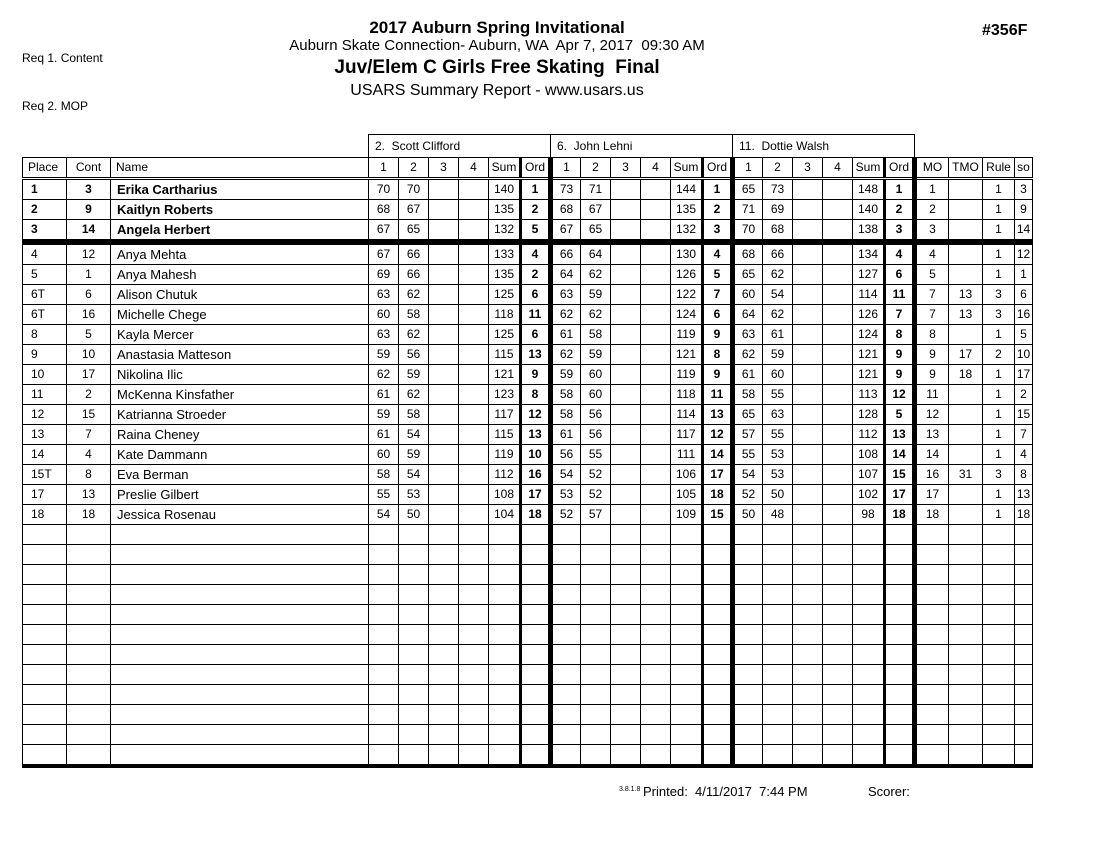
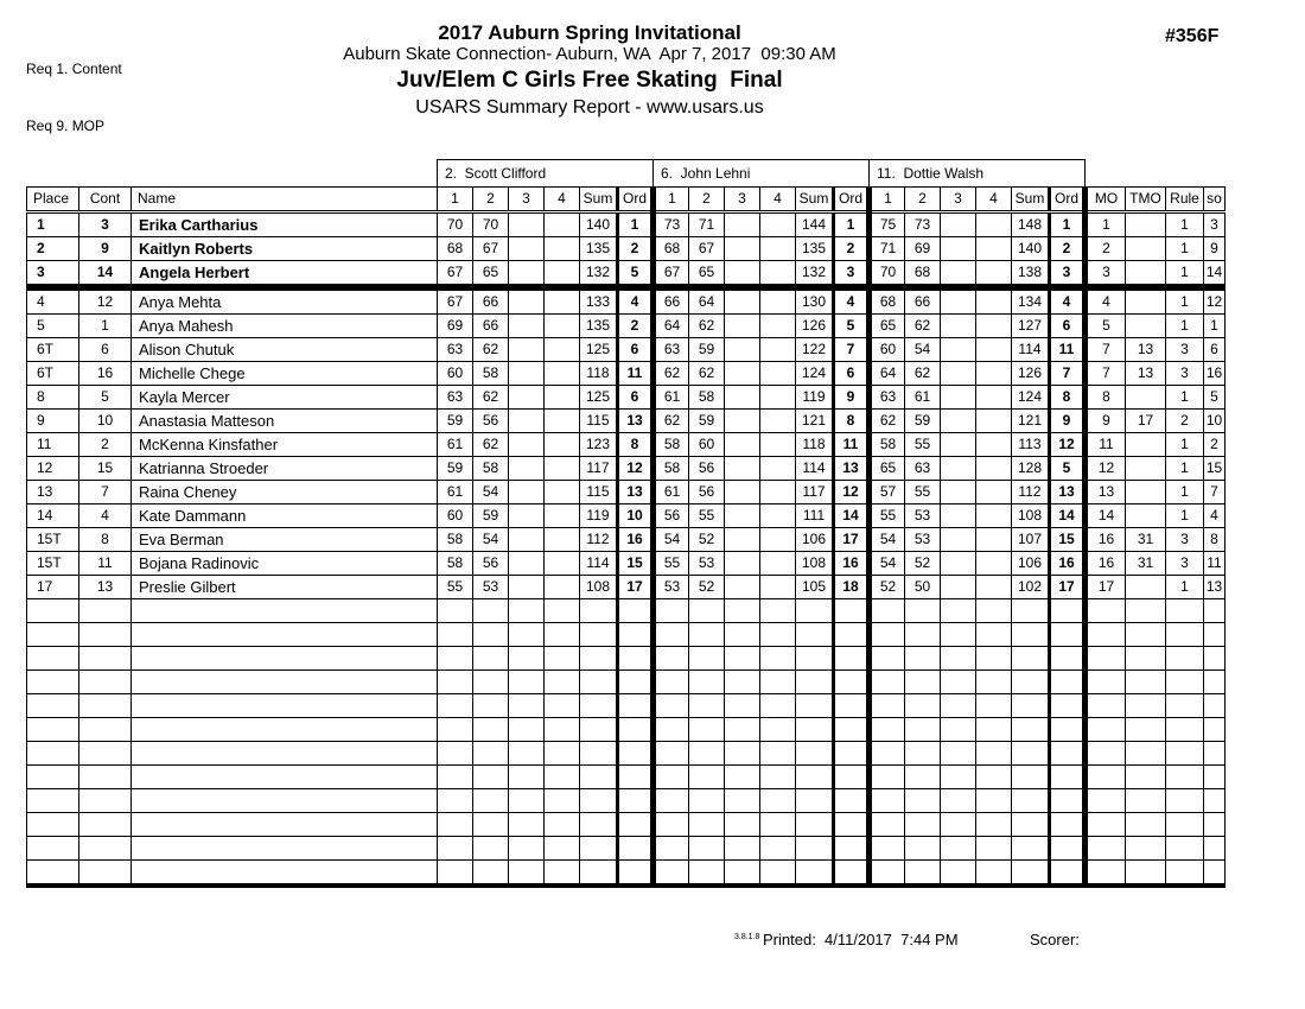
  Req 1. Content
- Req 2. MOP
+ Req 9. MOP
  2017 Auburn Spring Invitational
  Auburn Skate Connection- Auburn, WA Apr 7, 2017 09:30 AM
  Juv/Elem C Girls Free Skating Final
  USARS Summary Report - www.usars.us
  #356F
  	2. Scott Clifford	6. John Lehni	11. Dottie Walsh
  Place	Cont	Name	1	2	3	4	Sum	Ord	1	2	3	4	Sum	Ord	1	2	3	4	Sum	Ord	MO	TMO	Rule	so
- 1	3	Erika Cartharius	70	70			140	1	73	71			144	1	65	73			148	1	1		1	3
+ 1	3	Erika Cartharius	70	70			140	1	73	71			144	1	75	73			148	1	1		1	3
  2	9	Kaitlyn Roberts	68	67			135	2	68	67			135	2	71	69			140	2	2		1	9
  3	14	Angela Herbert	67	65			132	5	67	65			132	3	70	68			138	3	3		1	14
  4	12	Anya Mehta	67	66			133	4	66	64			130	4	68	66			134	4	4		1	12
  5	1	Anya Mahesh	69	66			135	2	64	62			126	5	65	62			127	6	5		1	1
  6T	6	Alison Chutuk	63	62			125	6	63	59			122	7	60	54			114	11	7	13	3	6
  6T	16	Michelle Chege	60	58			118	11	62	62			124	6	64	62			126	7	7	13	3	16
  8	5	Kayla Mercer	63	62			125	6	61	58			119	9	63	61			124	8	8		1	5
  9	10	Anastasia Matteson	59	56			115	13	62	59			121	8	62	59			121	9	9	17	2	10
- 10	17	Nikolina Ilic	62	59			121	9	59	60			119	9	61	60			121	9	9	18	1	17
  11	2	McKenna Kinsfather	61	62			123	8	58	60			118	11	58	55			113	12	11		1	2
  12	15	Katrianna Stroeder	59	58			117	12	58	56			114	13	65	63			128	5	12		1	15
  13	7	Raina Cheney	61	54			115	13	61	56			117	12	57	55			112	13	13		1	7
  14	4	Kate Dammann	60	59			119	10	56	55			111	14	55	53			108	14	14		1	4
  15T	8	Eva Berman	58	54			112	16	54	52			106	17	54	53			107	15	16	31	3	8
+ 15T	11	Bojana Radinovic	58	56			114	15	55	53			108	16	54	52			106	16	16	31	3	11
  17	13	Preslie Gilbert	55	53			108	17	53	52			105	18	52	50			102	17	17		1	13
- 18	18	Jessica Rosenau	54	50			104	18	52	57			109	15	50	48			98	18	18		1	18
  Printed: 4/11/2017 7:44 PM
  Scorer:
